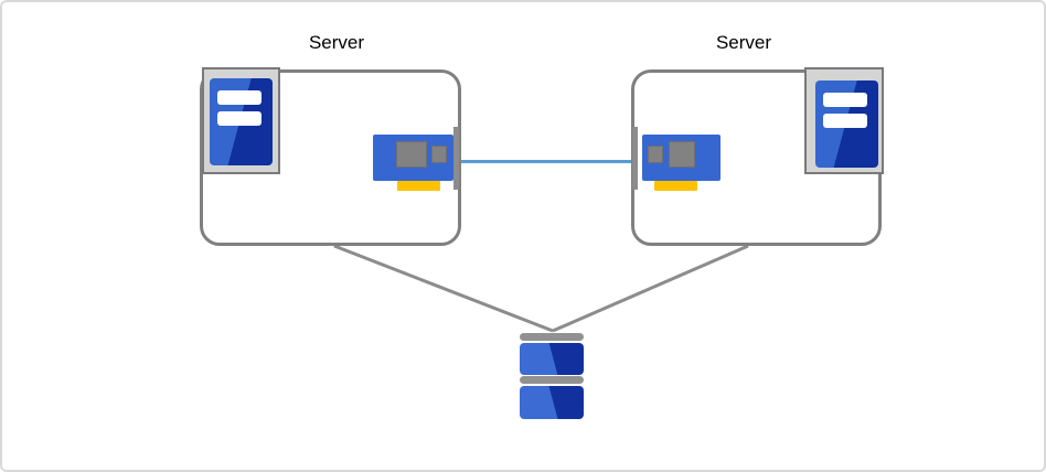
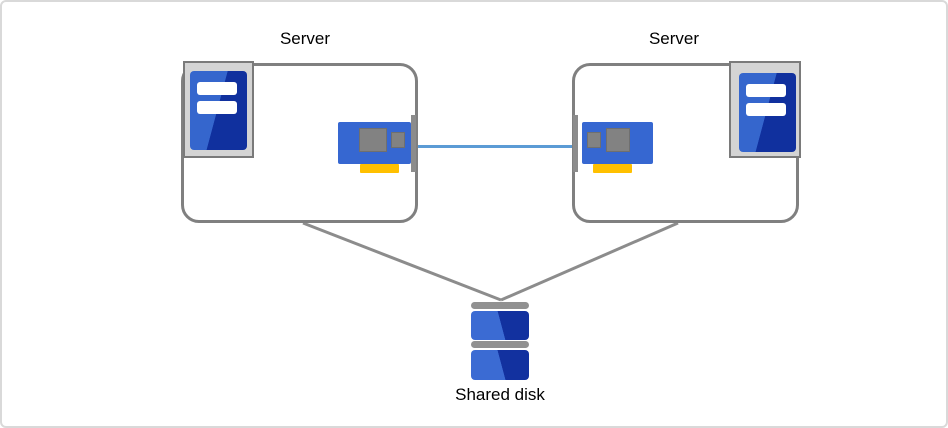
  Server
  Server
+ Shared disk
